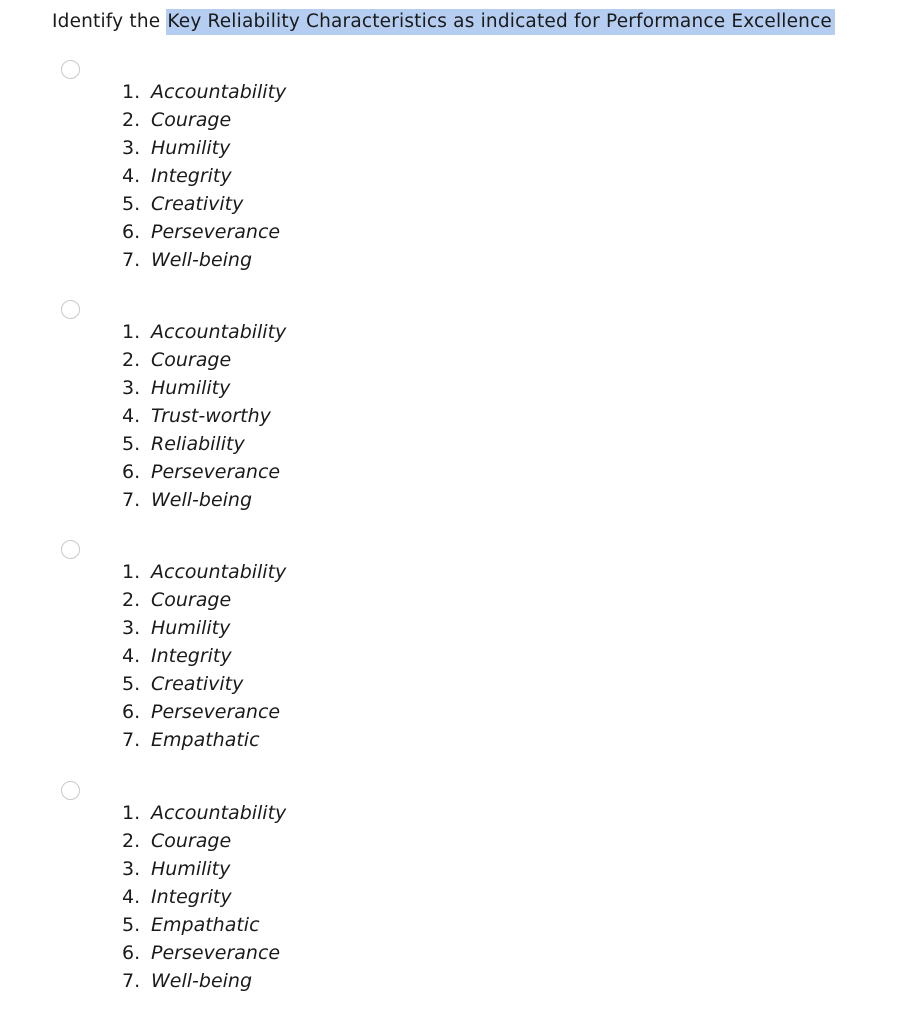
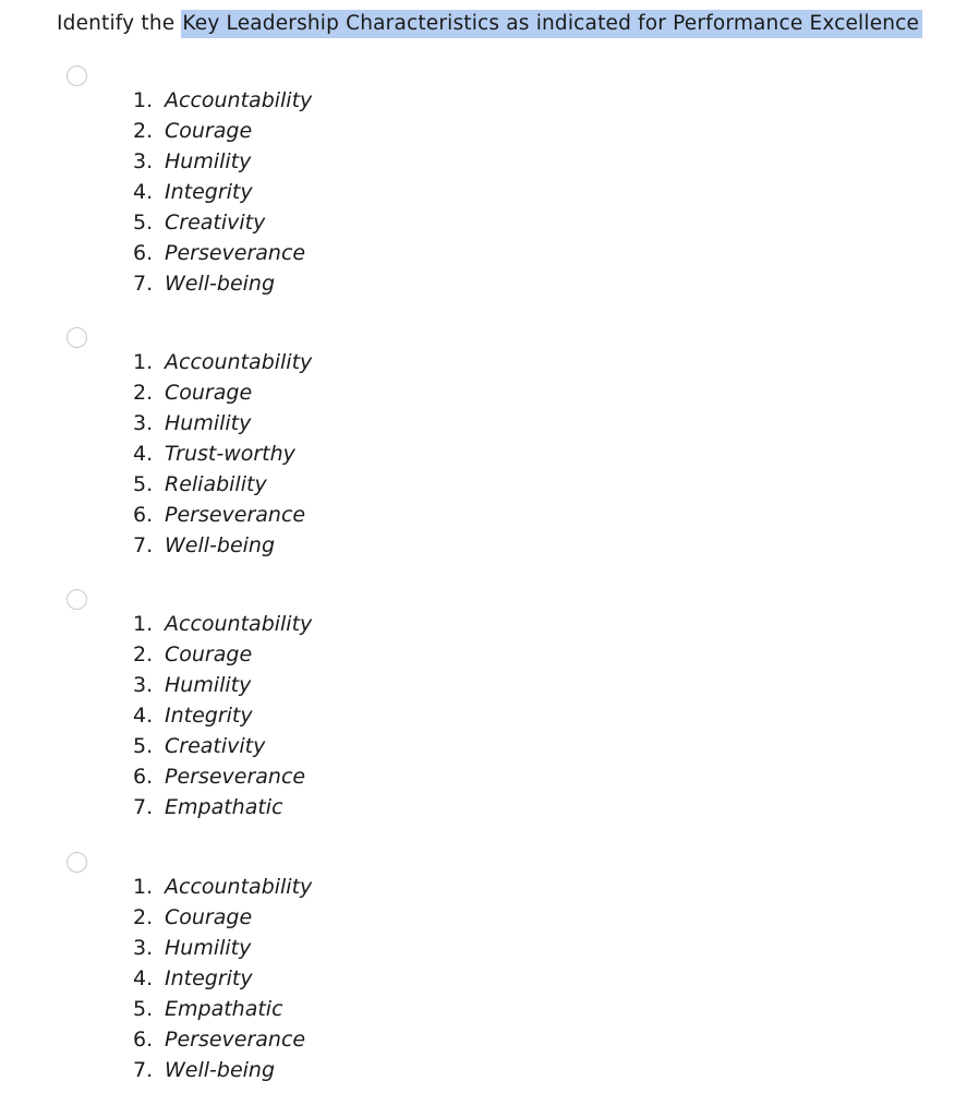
- Identify the Key Reliability Characteristics as indicated for Performance Excellence
+ Identify the Key Leadership Characteristics as indicated for Performance Excellence
  1.
  Accountability
  2.
  Courage
  3.
  Humility
  4.
  Integrity
  5.
  Creativity
  6.
  Perseverance
  7.
  Well-being
  1.
  Accountability
  2.
  Courage
  3.
  Humility
  4.
  Trust-worthy
  5.
  Reliability
  6.
  Perseverance
  7.
  Well-being
  1.
  Accountability
  2.
  Courage
  3.
  Humility
  4.
  Integrity
  5.
  Creativity
  6.
  Perseverance
  7.
  Empathatic
  1.
  Accountability
  2.
  Courage
  3.
  Humility
  4.
  Integrity
  5.
  Empathatic
  6.
  Perseverance
  7.
  Well-being
